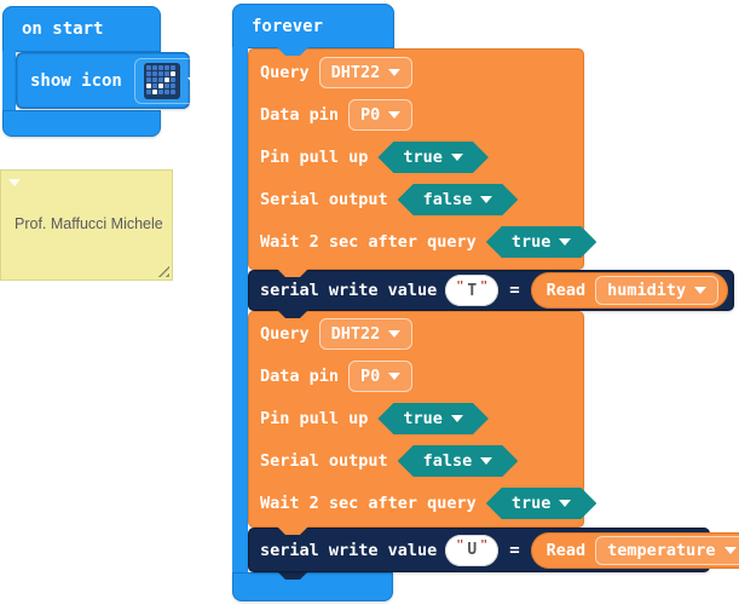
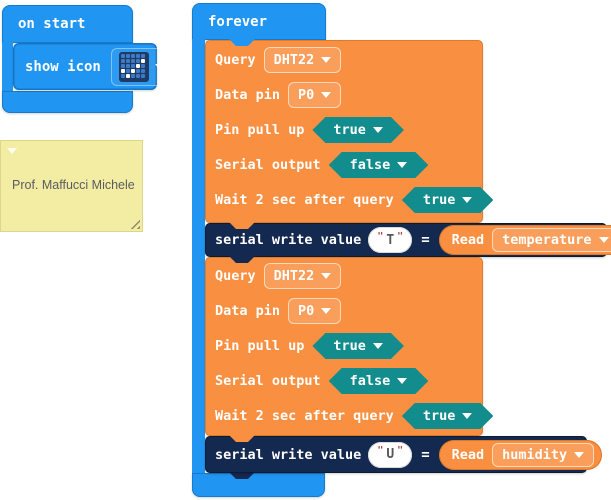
  on start
  show icon
  Prof. Maffucci Michele
  forever
  Query
  DHT22
  Data pin
  P0
  Pin pull up
  true
  Serial output
  false
  Wait 2 sec after query
  true
  serial write value
  "
  T
  "
  =
  Read
- humidity
+ temperature
  Query
  DHT22
  Data pin
  P0
  Pin pull up
  true
  Serial output
  false
  Wait 2 sec after query
  true
  serial write value
  "
  U
  "
  =
  Read
- temperature
+ humidity
